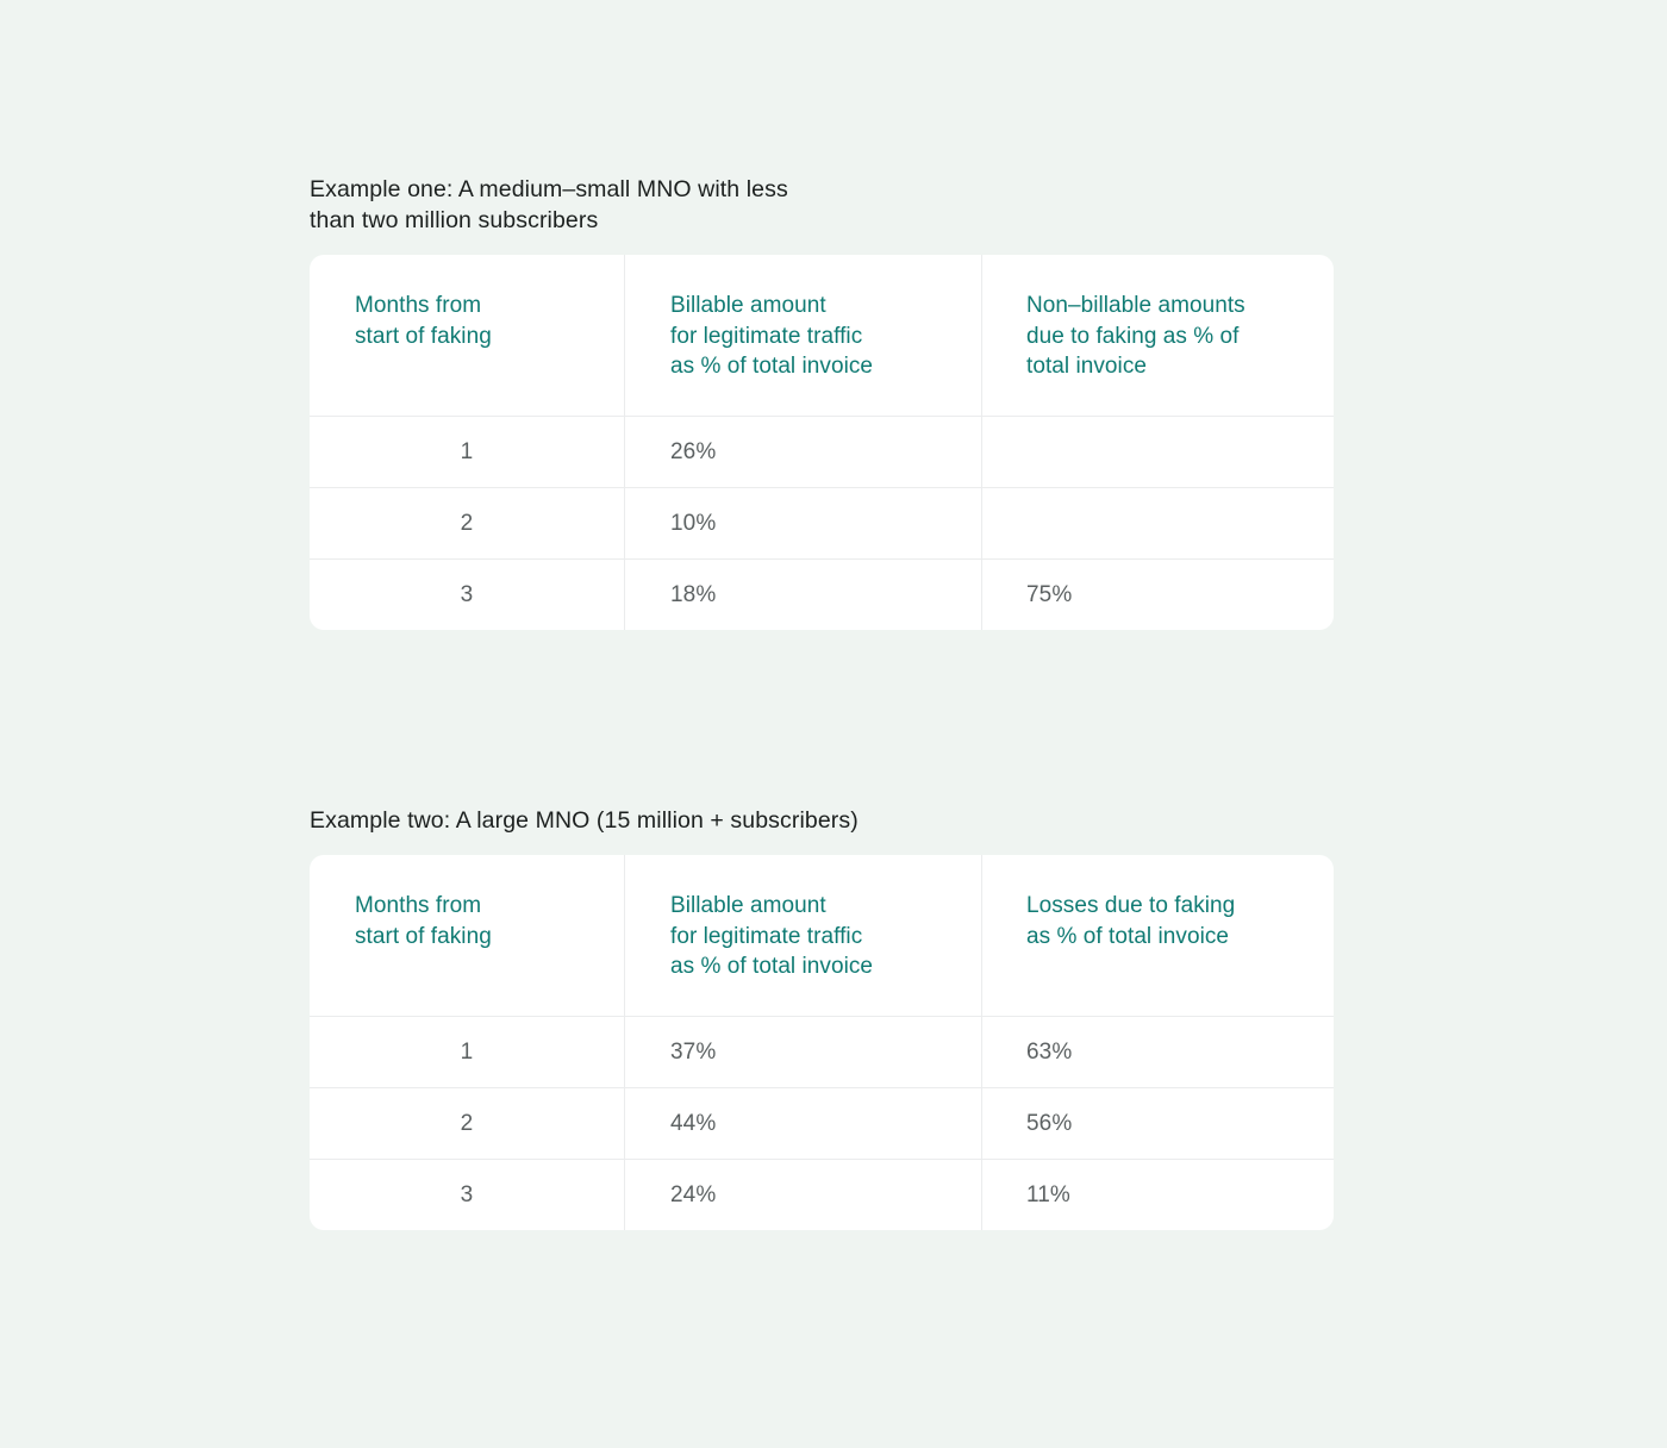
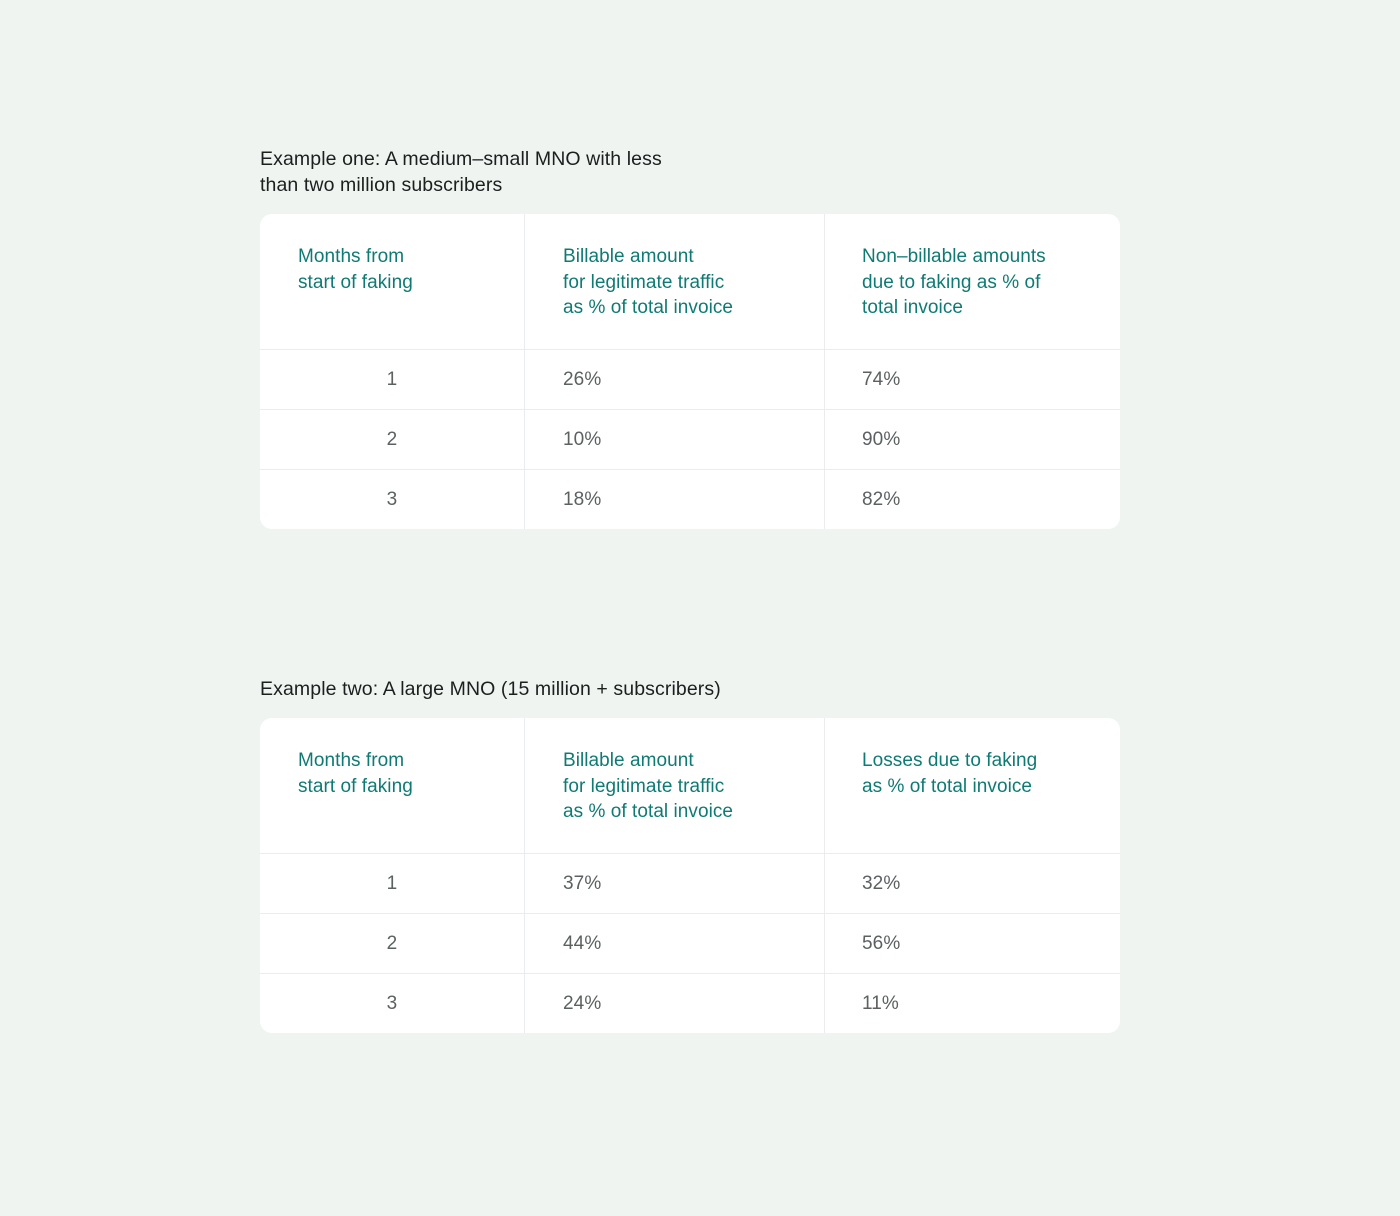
  Example one: A medium–small MNO with less
  than two million subscribers
  Months from
  start of faking
  Billable amount
  for legitimate traffic
  as % of total invoice
  Non–billable amounts
  due to faking as % of
  total invoice
  1
  26%
+ 74%
  2
  10%
+ 90%
  3
  18%
- 75%
+ 82%
  Example two: A large MNO (15 million + subscribers)
  Months from
  start of faking
  Billable amount
  for legitimate traffic
  as % of total invoice
  Losses due to faking
  as % of total invoice
  1
  37%
- 63%
+ 32%
  2
  44%
  56%
  3
  24%
  11%
